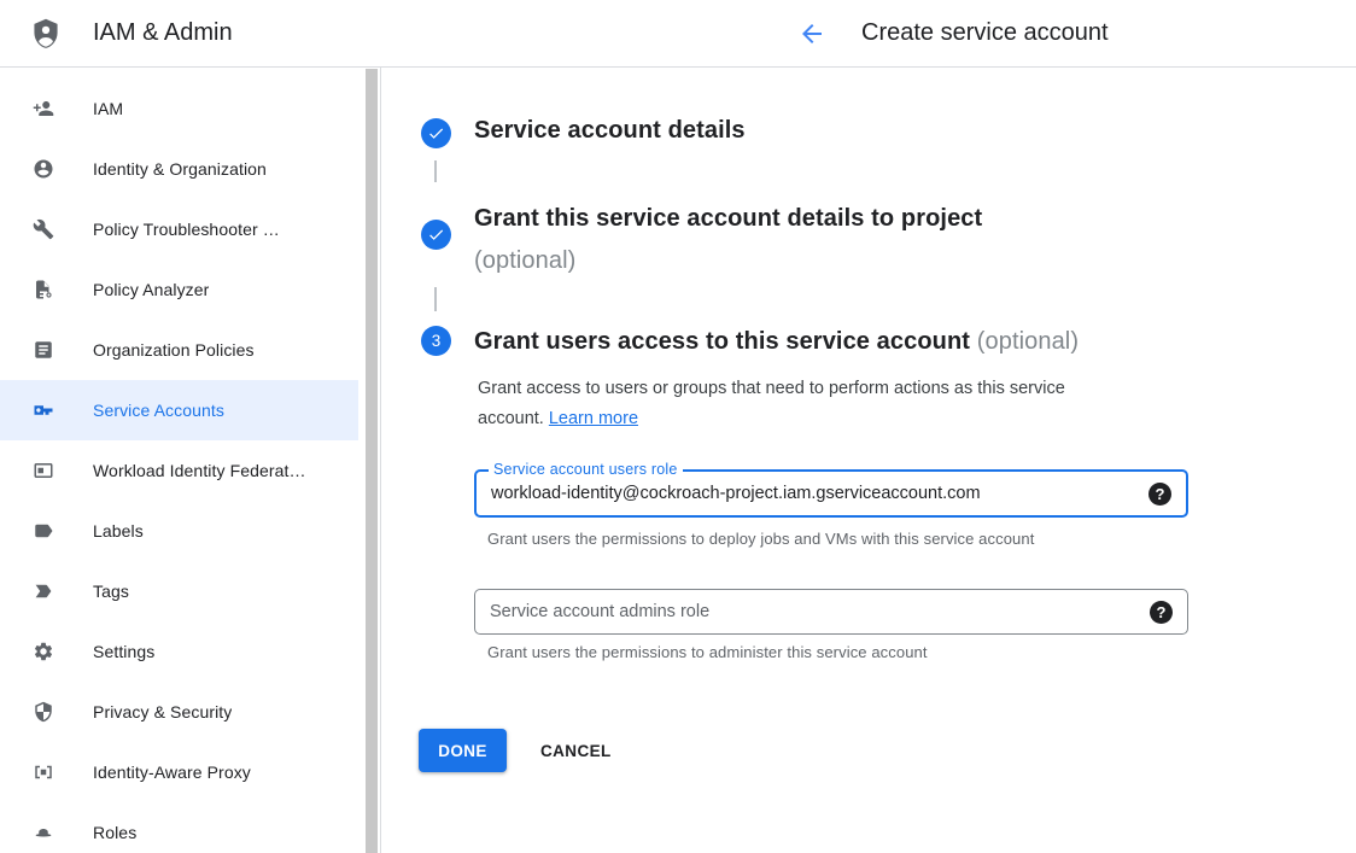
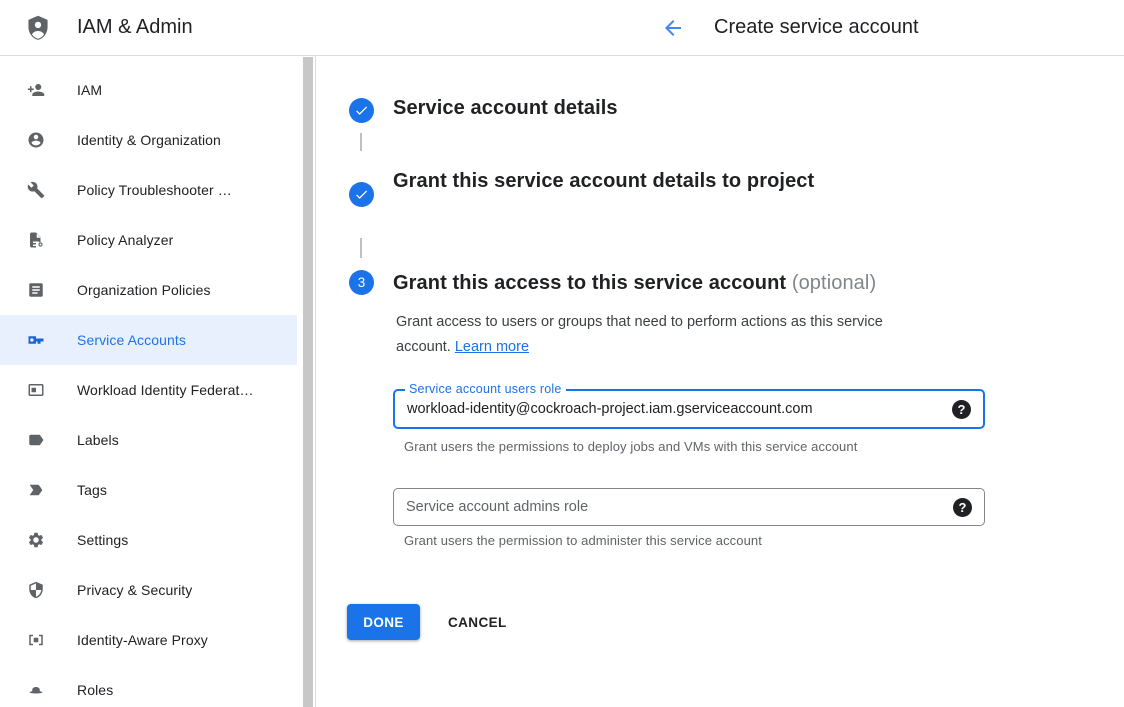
  IAM
  Identity & Organization
  Policy Troubleshooter …
  Policy Analyzer
  Organization Policies
  Service Accounts
  Workload Identity Federat…
  Labels
  Tags
  Settings
  Privacy & Security
  Identity-Aware Proxy
  Roles
  IAM & Admin
  Create service account
  Service account details
  Grant this service account details to project
- (optional)
  3
- Grant users access to this service account (optional)
+ Grant this access to this service account (optional)
  Grant access to users or groups that need to perform actions as this service account. Learn more
  Service account users role
  workload-identity@cockroach-project.iam.gserviceaccount.com
  ?
  Grant users the permissions to deploy jobs and VMs with this service account
  Service account admins role
  ?
- Grant users the permissions to administer this service account
+ Grant users the permission to administer this service account
  DONE
  CANCEL
